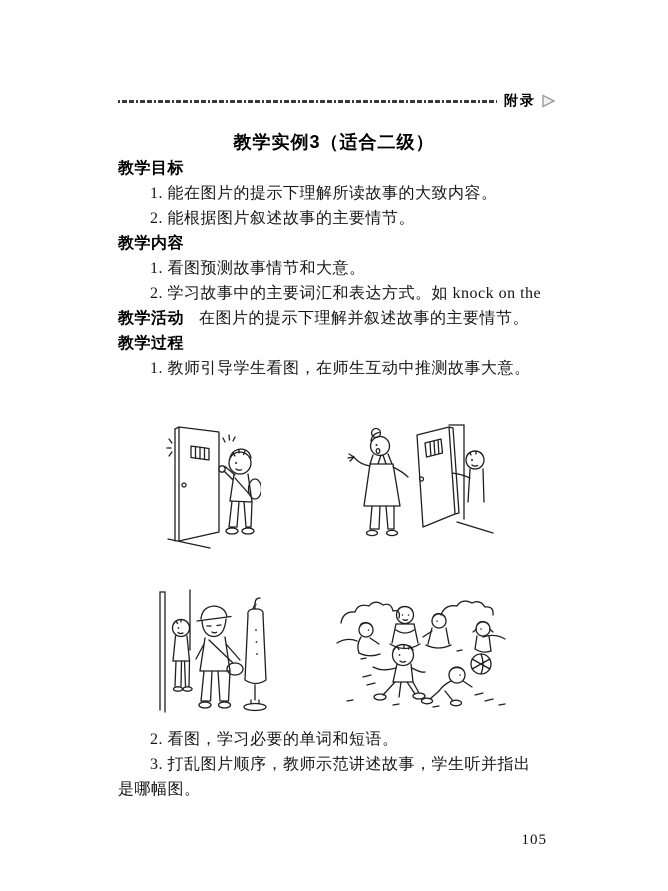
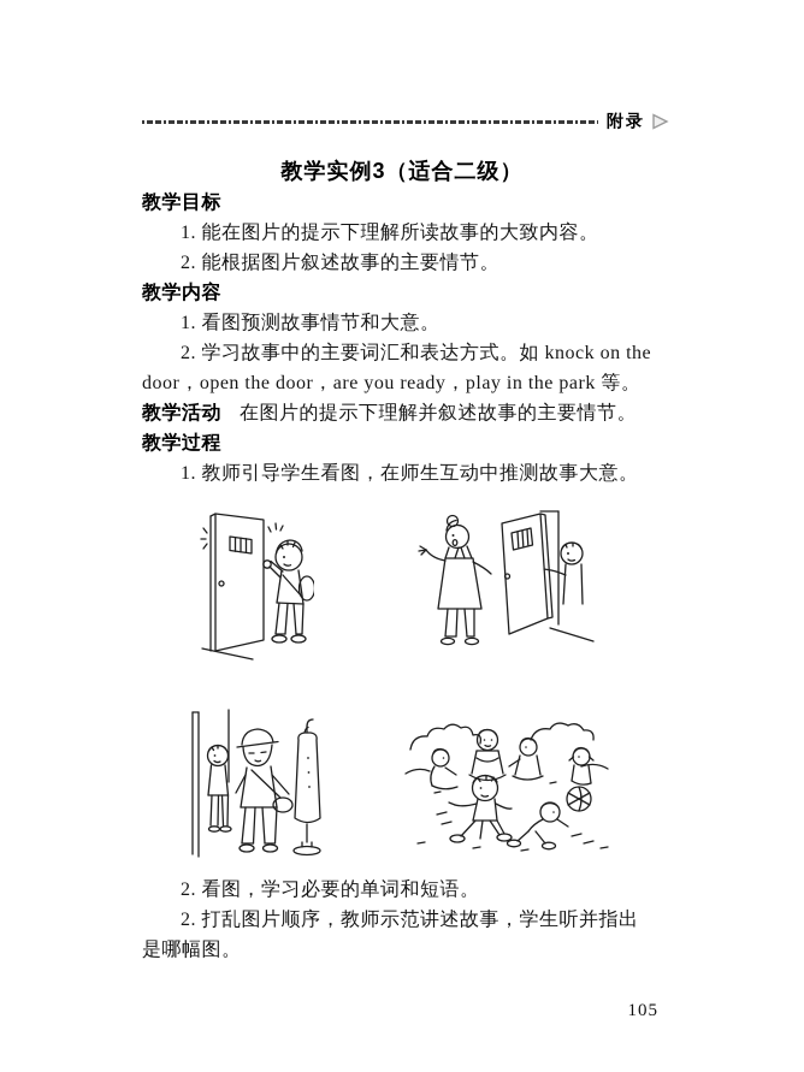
  附录
  教学实例3（适合二级）
  教学目标
  1. 能在图片的提示下理解所读故事的大致内容。
  2. 能根据图片叙述故事的主要情节。
  教学内容
  1. 看图预测故事情节和大意。
  2. 学习故事中的主要词汇和表达方式。如 knock on the
+ door，open the door，are you ready，play in the park 等。
  教学活动 在图片的提示下理解并叙述故事的主要情节。
  教学过程
  1. 教师引导学生看图，在师生互动中推测故事大意。
  2. 看图，学习必要的单词和短语。
- 3. 打乱图片顺序，教师示范讲述故事，学生听并指出
+ 2. 打乱图片顺序，教师示范讲述故事，学生听并指出
  是哪幅图。
  105
